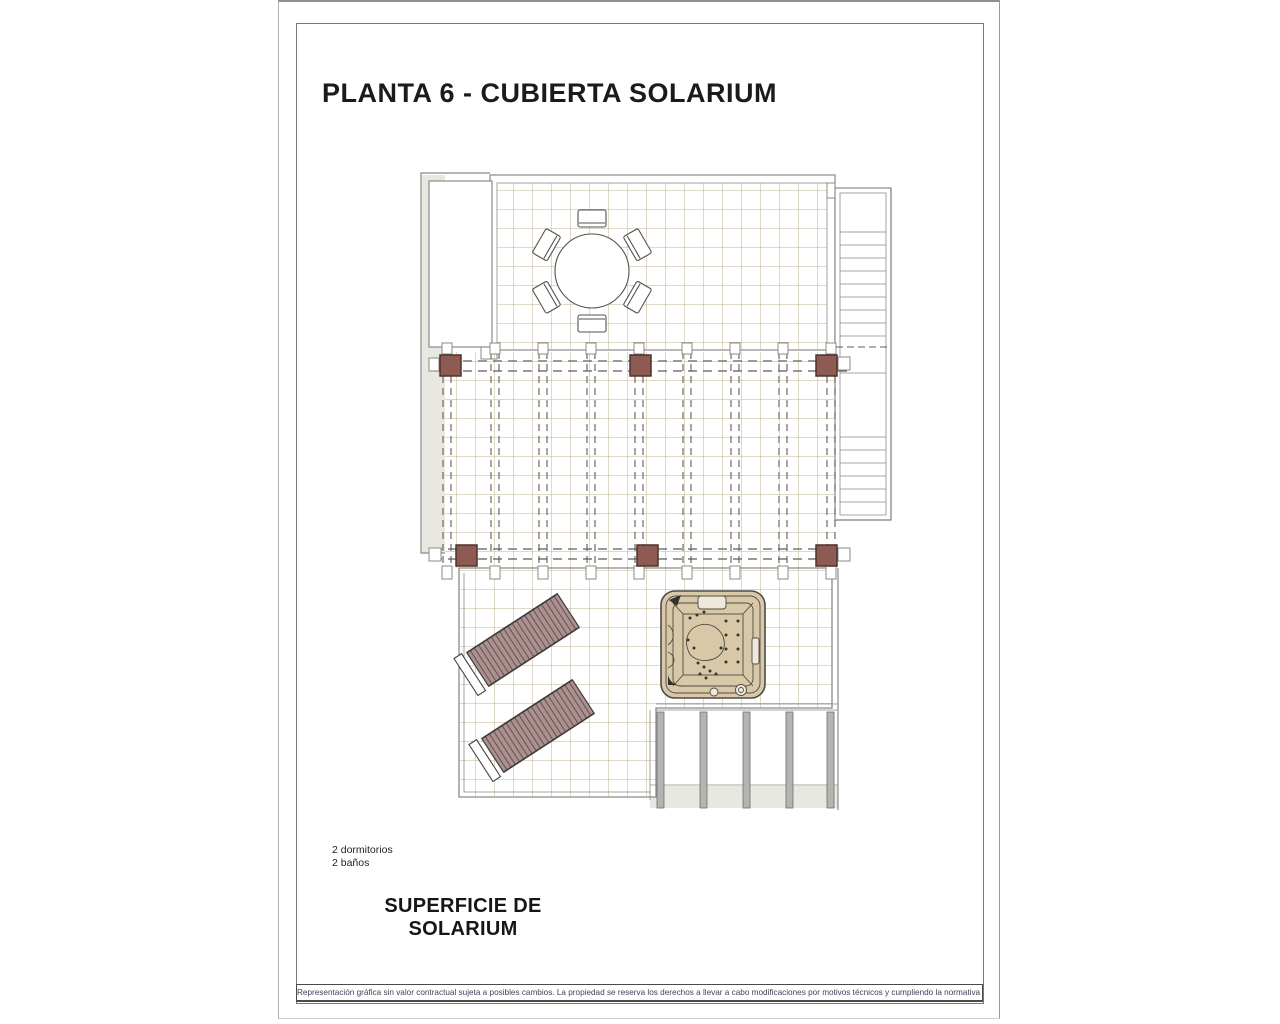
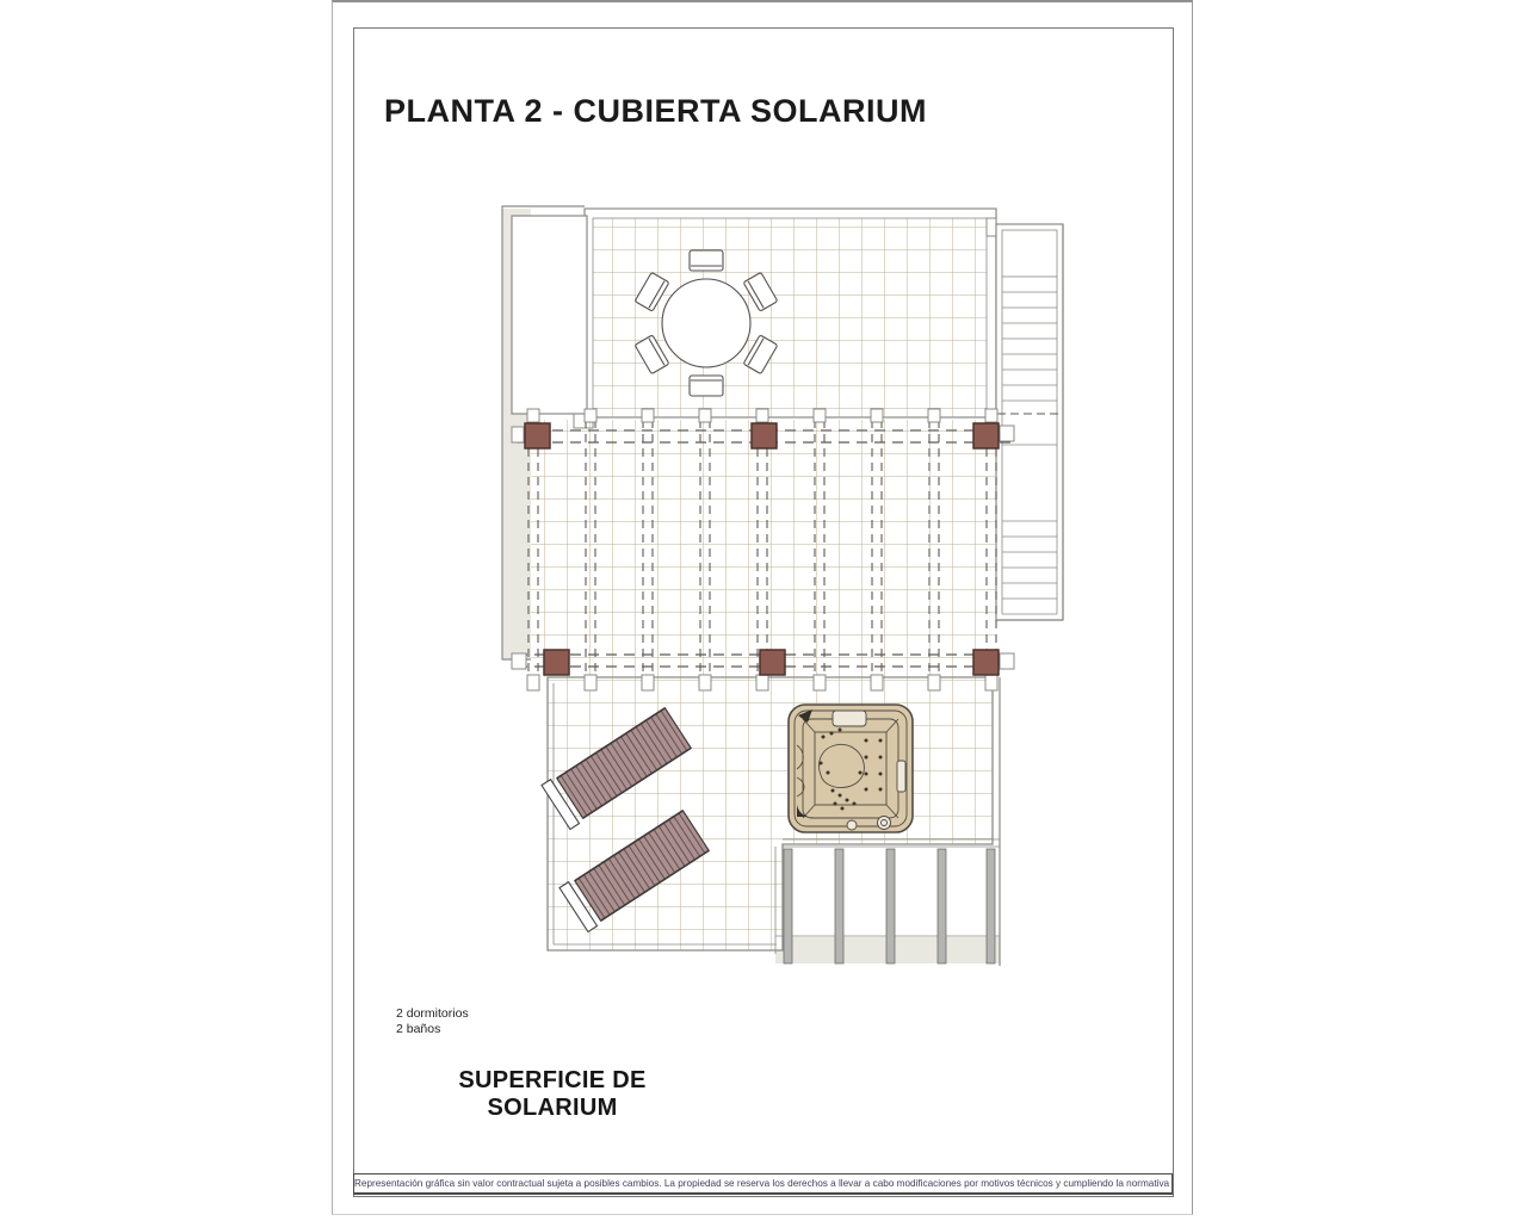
- PLANTA 6 - CUBIERTA SOLARIUM
+ PLANTA 2 - CUBIERTA SOLARIUM
  2 dormitorios
  2 baños
  SUPERFICIE DE SOLARIUM
  Representación gráfica sin valor contractual sujeta a posibles cambios. La propiedad se reserva los derechos a llevar a cabo modificaciones por motivos técnicos y cumpliendo la normativa
